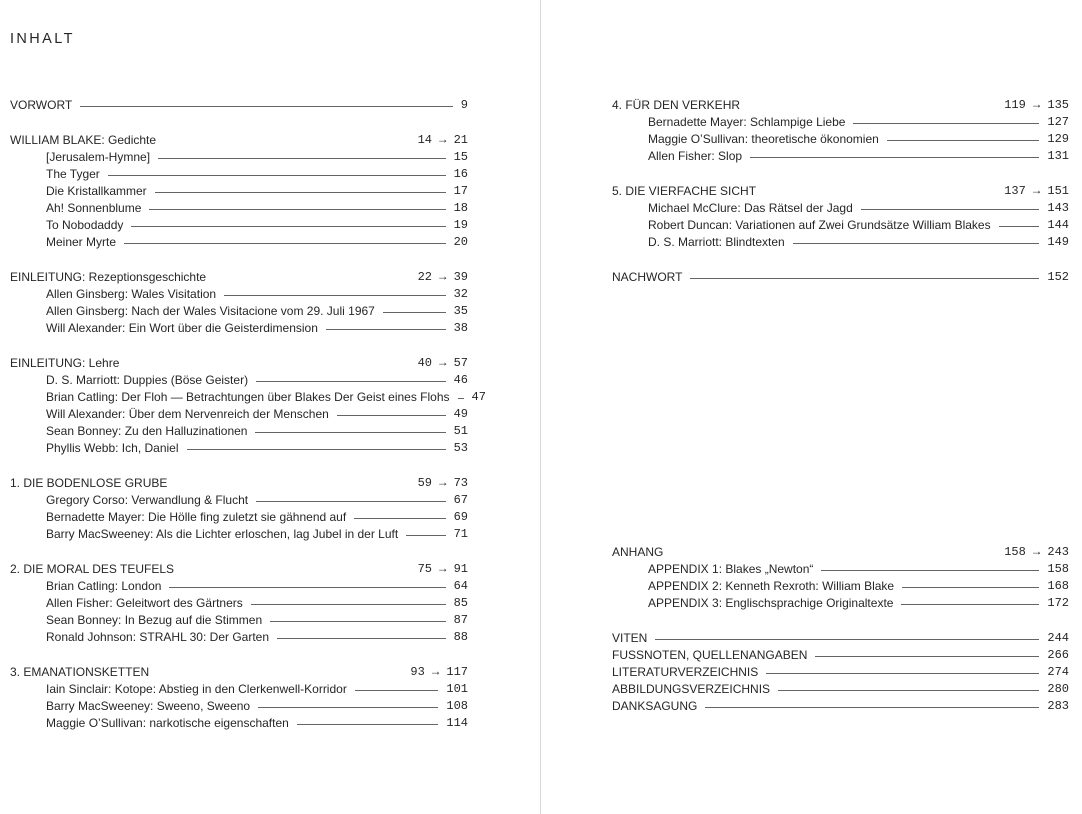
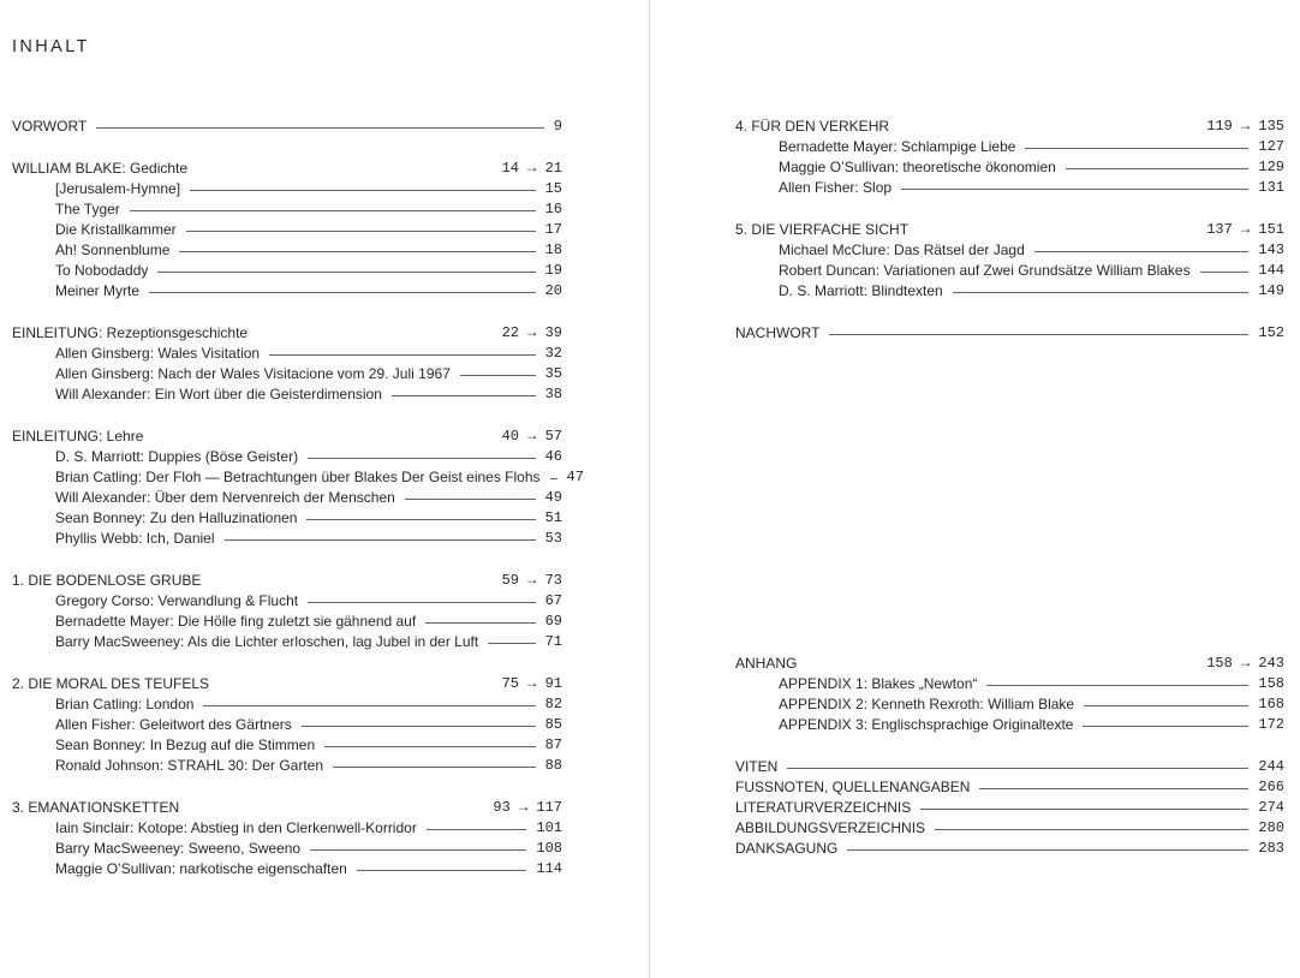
  INHALT
  VORWORT
  9
  WILLIAM BLAKE: Gedichte
  14 → 21
  [Jerusalem-Hymne]
  15
  The Tyger
  16
  Die Kristallkammer
  17
  Ah! Sonnenblume
  18
  To Nobodaddy
  19
  Meiner Myrte
  20
  EINLEITUNG: Rezeptionsgeschichte
  22 → 39
  Allen Ginsberg: Wales Visitation
  32
  Allen Ginsberg: Nach der Wales Visitacione vom 29. Juli 1967
  35
  Will Alexander: Ein Wort über die Geisterdimension
  38
  EINLEITUNG: Lehre
  40 → 57
  D. S. Marriott: Duppies (Böse Geister)
  46
  Brian Catling: Der Floh — Betrachtungen über Blakes Der Geist eines Flohs
  47
  Will Alexander: Über dem Nervenreich der Menschen
  49
  Sean Bonney: Zu den Halluzinationen
  51
  Phyllis Webb: Ich, Daniel
  53
  1. DIE BODENLOSE GRUBE
  59 → 73
  Gregory Corso: Verwandlung & Flucht
  67
  Bernadette Mayer: Die Hölle fing zuletzt sie gähnend auf
  69
  Barry MacSweeney: Als die Lichter erloschen, lag Jubel in der Luft
  71
  2. DIE MORAL DES TEUFELS
  75 → 91
  Brian Catling: London
- 64
+ 82
  Allen Fisher: Geleitwort des Gärtners
  85
  Sean Bonney: In Bezug auf die Stimmen
  87
  Ronald Johnson: STRAHL 30: Der Garten
  88
  3. EMANATIONSKETTEN
  93 → 117
  Iain Sinclair: Kotope: Abstieg in den Clerkenwell-Korridor
  101
  Barry MacSweeney: Sweeno, Sweeno
  108
  Maggie O’Sullivan: narkotische eigenschaften
  114
  4. FÜR DEN VERKEHR
  119 → 135
  Bernadette Mayer: Schlampige Liebe
  127
  Maggie O’Sullivan: theoretische ökonomien
  129
  Allen Fisher: Slop
  131
  5. DIE VIERFACHE SICHT
  137 → 151
  Michael McClure: Das Rätsel der Jagd
  143
  Robert Duncan: Variationen auf Zwei Grundsätze William Blakes
  144
  D. S. Marriott: Blindtexten
  149
  NACHWORT
  152
  ANHANG
  158 → 243
  APPENDIX 1: Blakes „Newton“
  158
  APPENDIX 2: Kenneth Rexroth: William Blake
  168
  APPENDIX 3: Englischsprachige Originaltexte
  172
  VITEN
  244
  FUSSNOTEN, QUELLENANGABEN
  266
  LITERATURVERZEICHNIS
  274
  ABBILDUNGSVERZEICHNIS
  280
  DANKSAGUNG
  283
